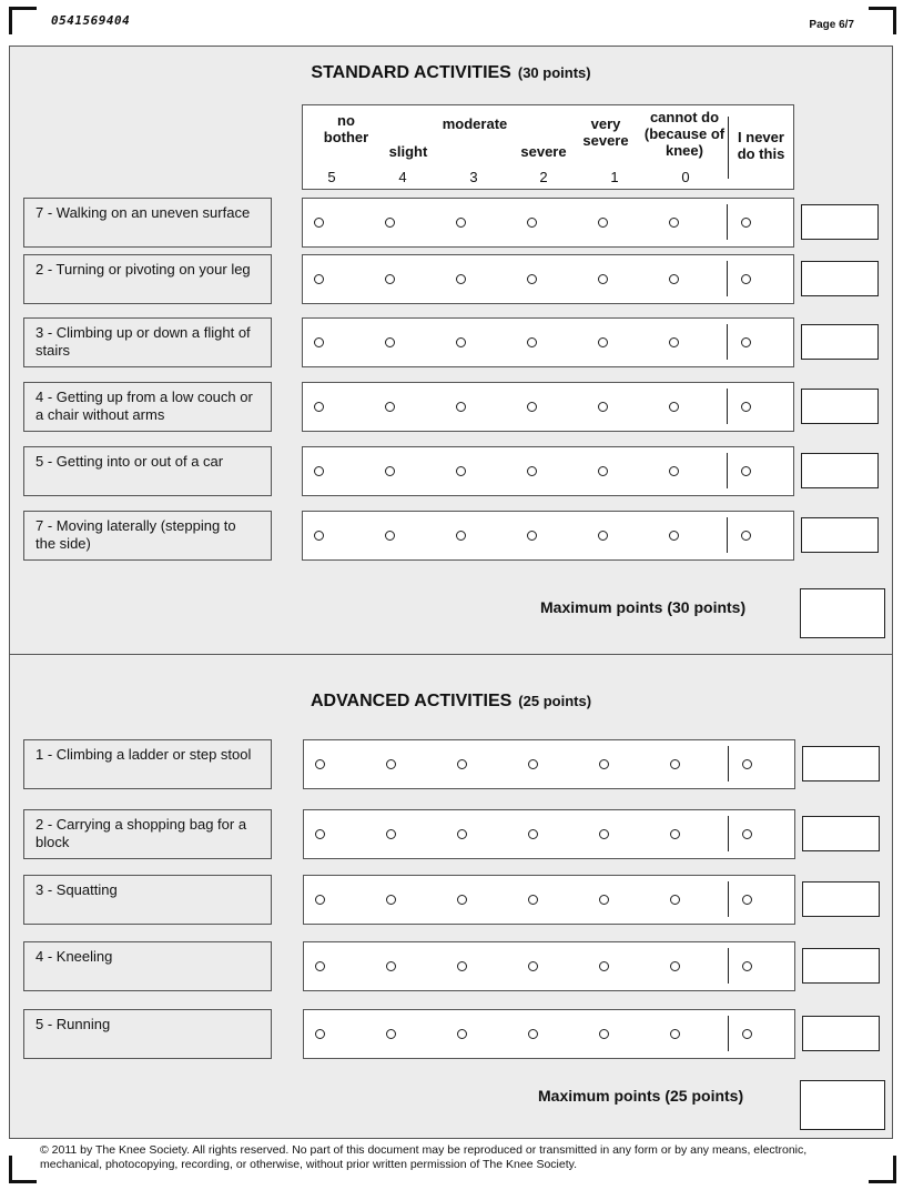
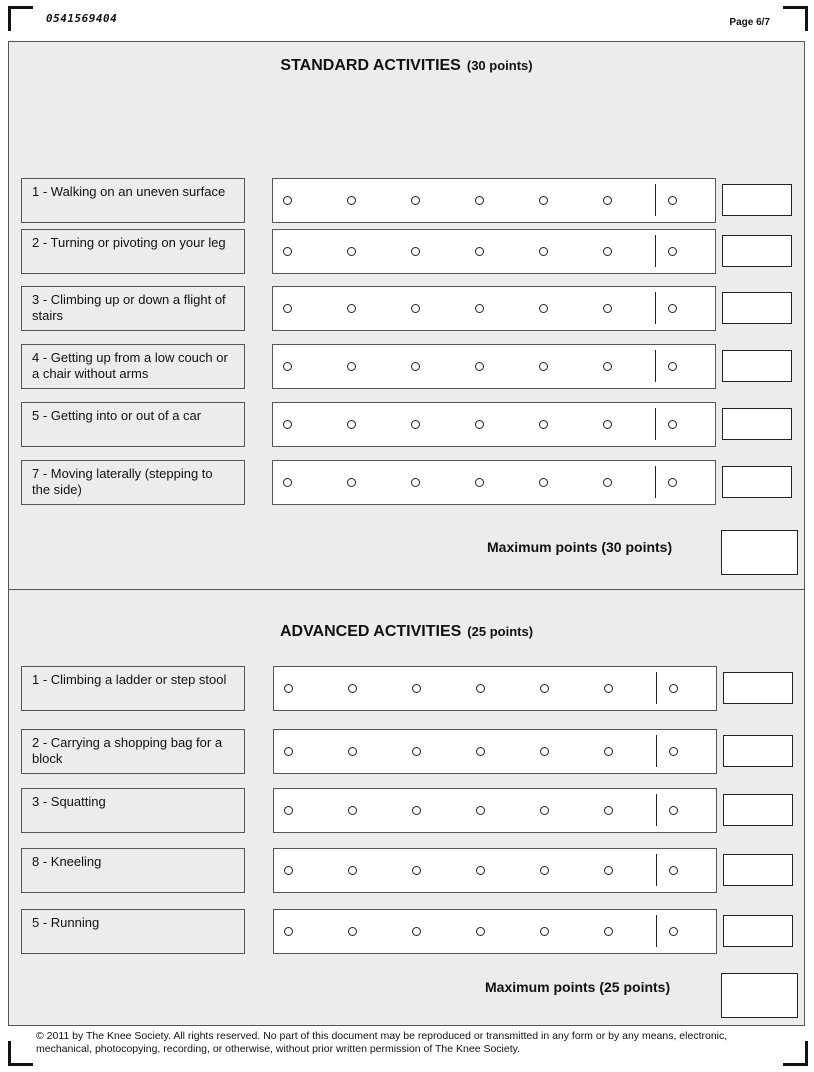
  0541569404
  Page 6/7
  STANDARD ACTIVITIES (30 points)
- no bother
- slight
- moderate
- severe
- very severe
- cannot do (because of knee)
- I never do this
- 5
- 4
- 3
- 2
- 1
- 0
- 7 - Walking on an uneven surface
+ 1 - Walking on an uneven surface
  2 - Turning or pivoting on your leg
  3 - Climbing up or down a flight of stairs
  4 - Getting up from a low couch or a chair without arms
  5 - Getting into or out of a car
  7 - Moving laterally (stepping to the side)
  Maximum points (30 points)
  ADVANCED ACTIVITIES (25 points)
  1 - Climbing a ladder or step stool
  2 - Carrying a shopping bag for a block
  3 - Squatting
- 4 - Kneeling
+ 8 - Kneeling
  5 - Running
  Maximum points (25 points)
  © 2011 by The Knee Society. All rights reserved. No part of this document may be reproduced or transmitted in any form or by any means, electronic, mechanical, photocopying, recording, or otherwise, without prior written permission of The Knee Society.
